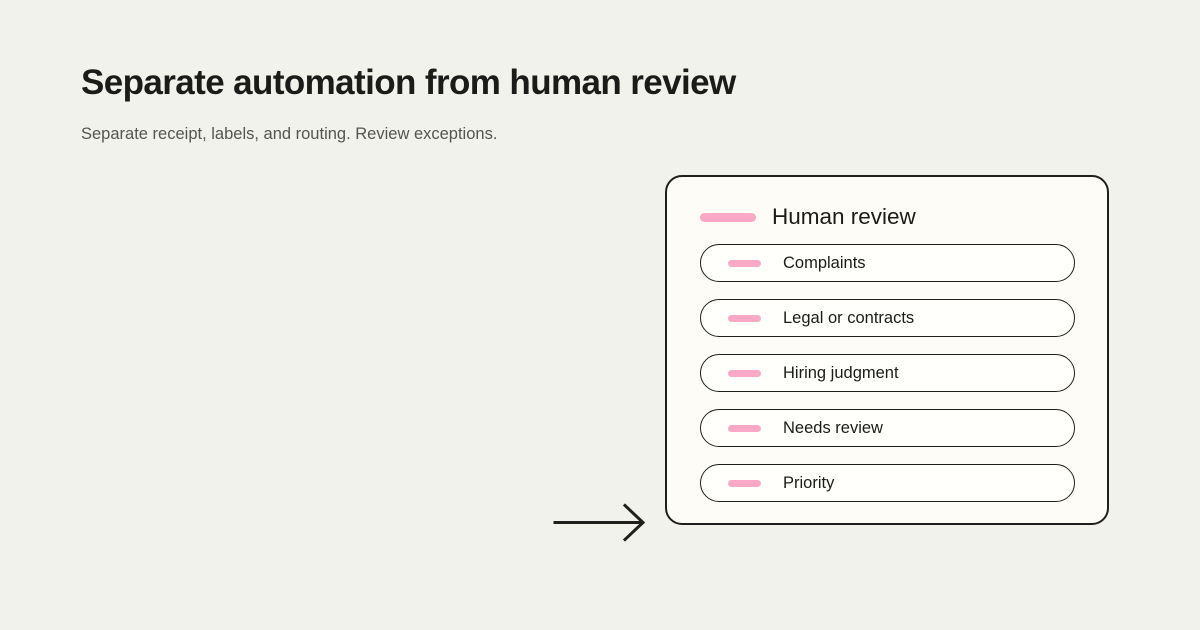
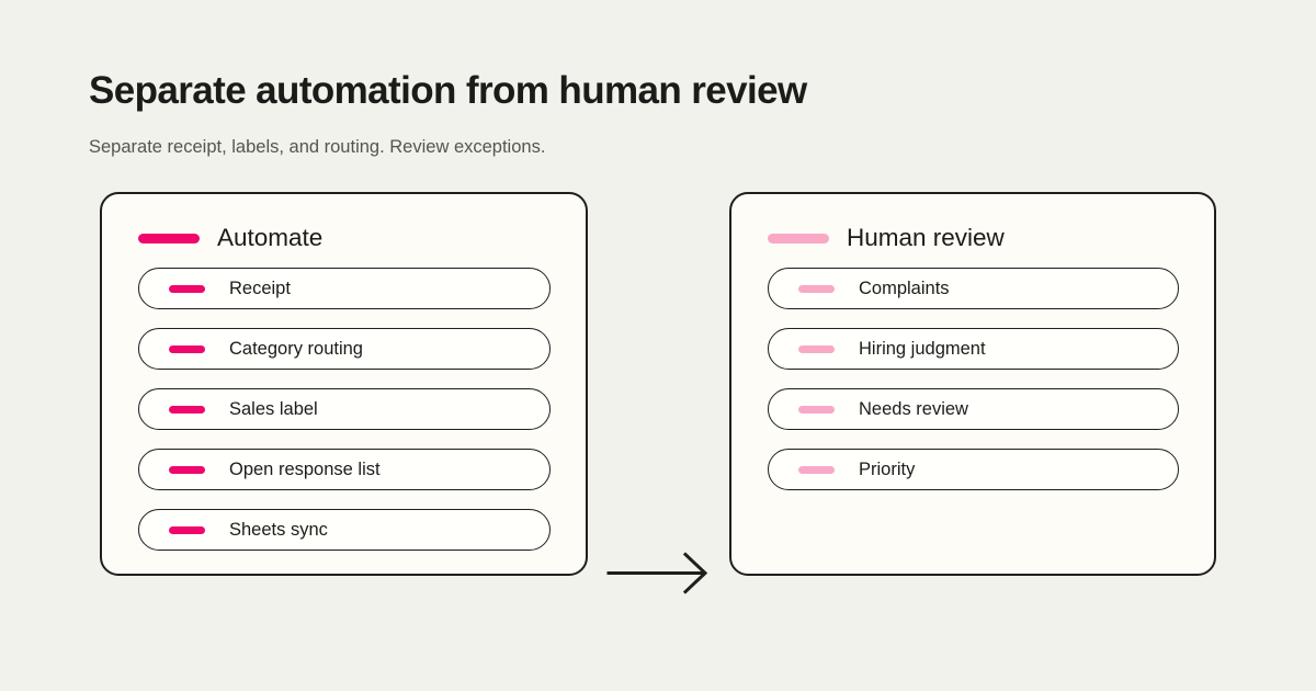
  Separate automation from human review
  Separate receipt, labels, and routing. Review exceptions.
+ Automate
+ Receipt
+ Category routing
+ Sales label
+ Open response list
+ Sheets sync
  Human review
  Complaints
- Legal or contracts
  Hiring judgment
  Needs review
  Priority
